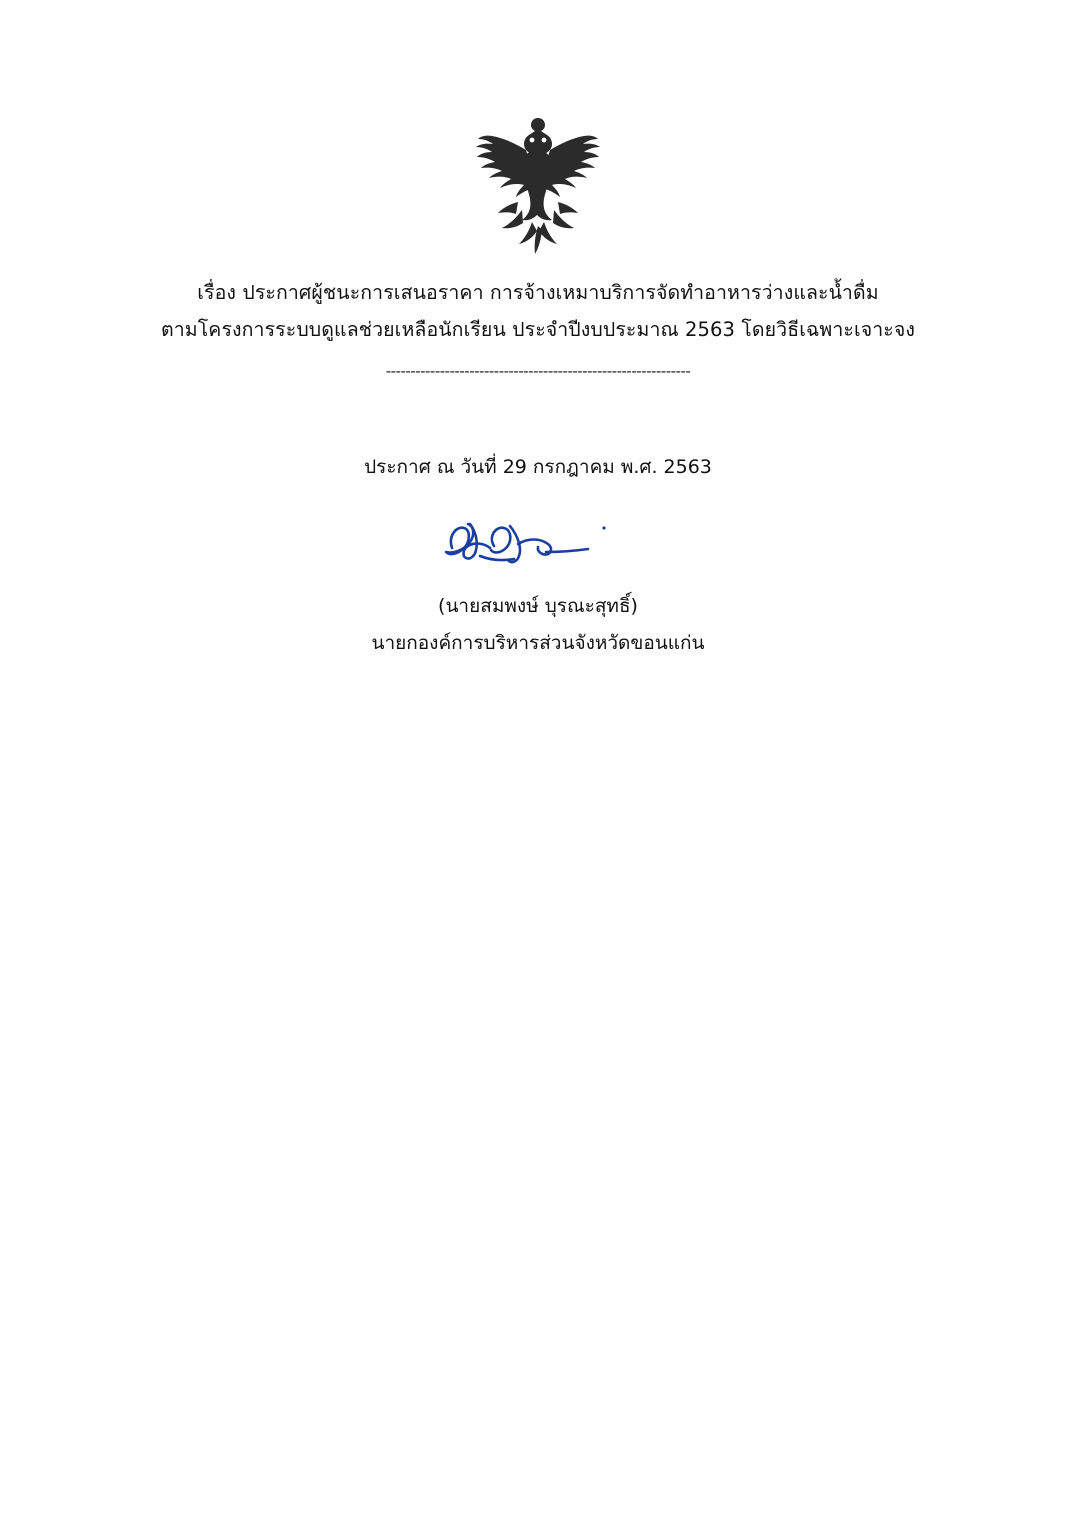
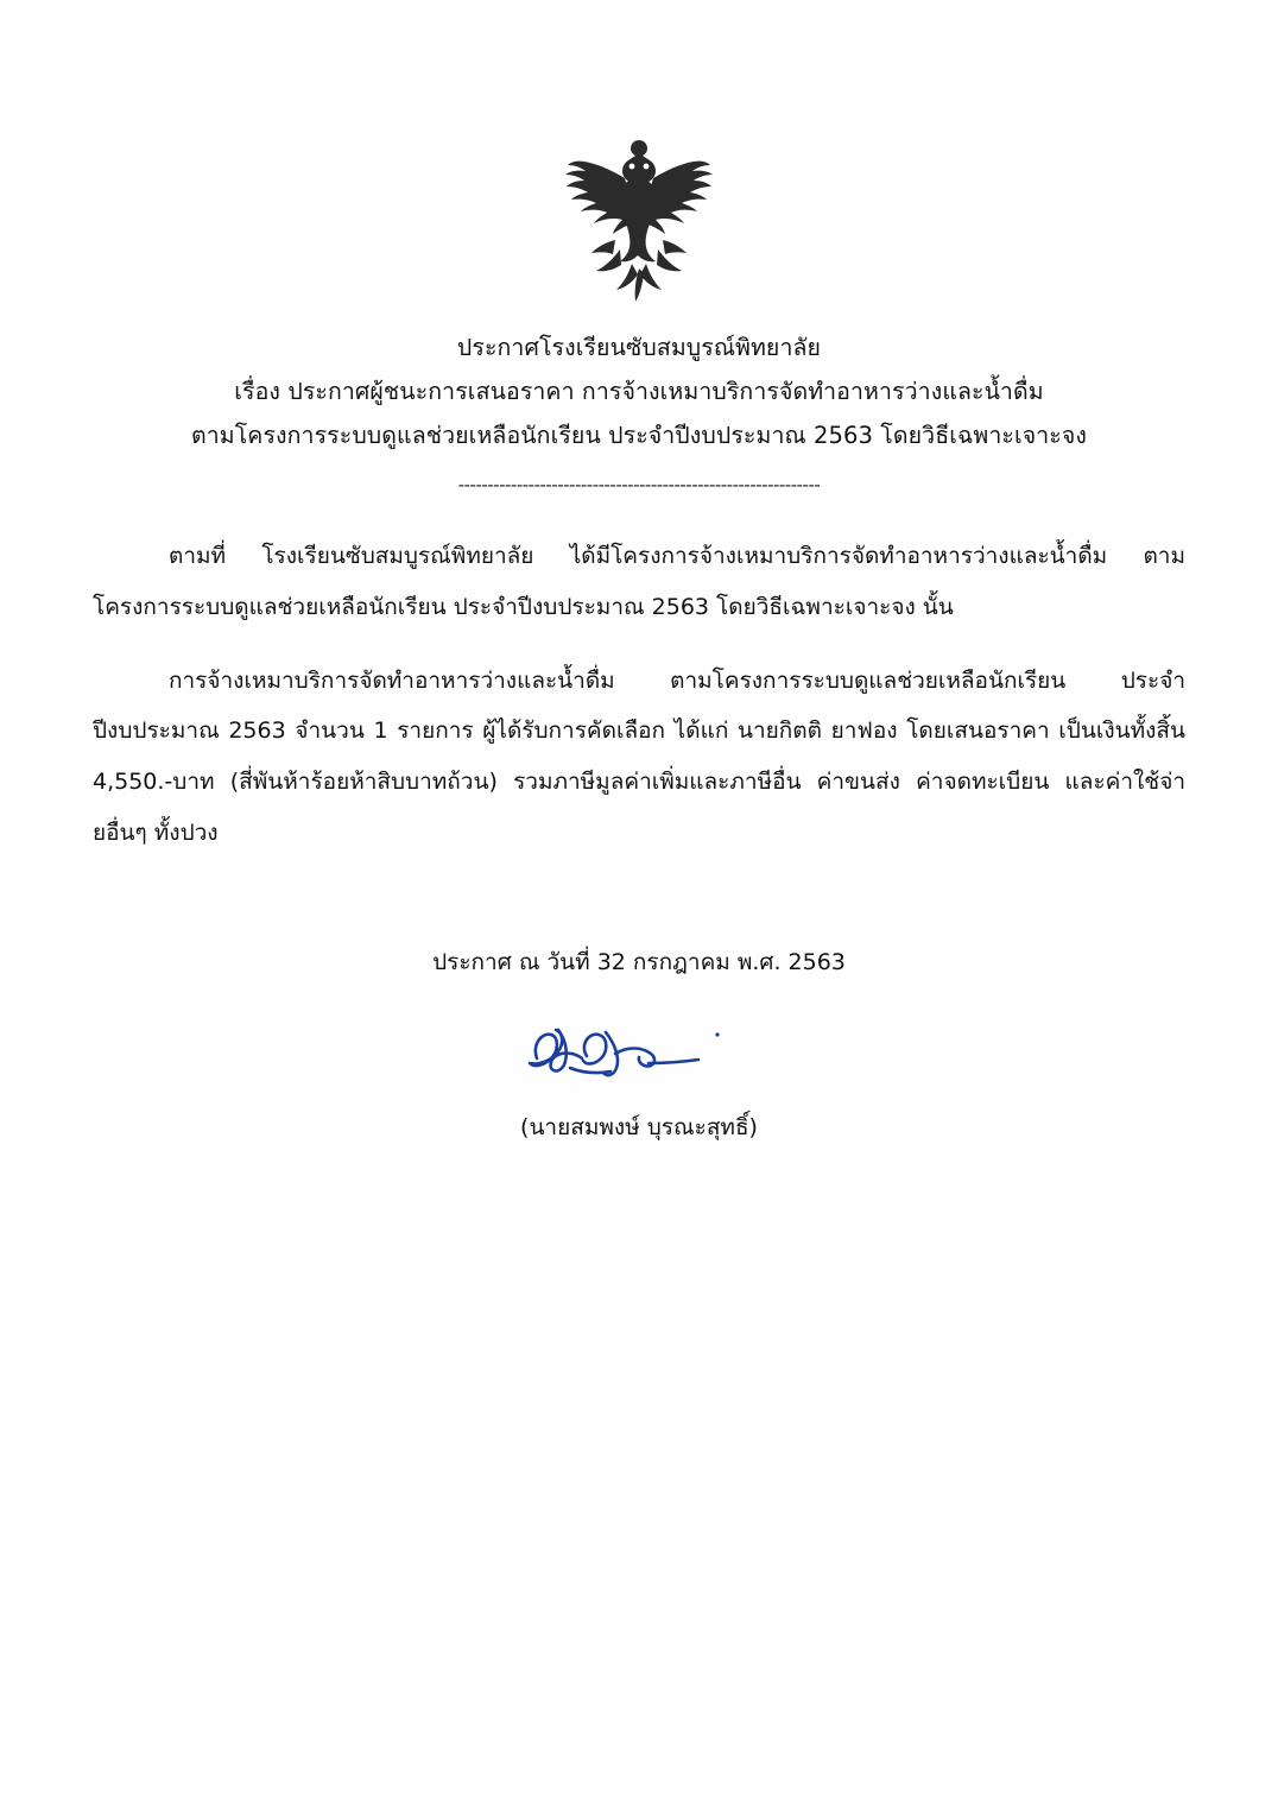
+ ประกาศโรงเรียนซับสมบูรณ์พิทยาลัย
  เรื่อง ประกาศผู้ชนะการเสนอราคา การจ้างเหมาบริการจัดทำอาหารว่างและน้ำดื่ม
  ตามโครงการระบบดูแลช่วยเหลือนักเรียน ประจำปีงบประมาณ 2563 โดยวิธีเฉพาะเจาะจง
  --------------------------------------------------------------
+ ตามที่ โรงเรียนซับสมบูรณ์พิทยาลัย ได้มีโครงการจ้างเหมาบริการจัดทำอาหารว่างและน้ำดื่ม ตามโครงการระบบดูแลช่วยเหลือนักเรียน ประจำปีงบประมาณ 2563 โดยวิธีเฉพาะเจาะจง นั้น
+ การจ้างเหมาบริการจัดทำอาหารว่างและน้ำดื่ม ตามโครงการระบบดูแลช่วยเหลือนักเรียน ประจำปีงบประมาณ 2563 จำนวน 1 รายการ ผู้ได้รับการคัดเลือก ได้แก่ นายกิตติ ยาฟอง โดยเสนอราคา เป็นเงินทั้งสิ้น 4,550.-บาท (สี่พันห้าร้อยห้าสิบบาทถ้วน) รวมภาษีมูลค่าเพิ่มและภาษีอื่น ค่าขนส่ง ค่าจดทะเบียน และค่าใช้จ่ายอื่นๆ ทั้งปวง
- ประกาศ ณ วันที่ 29 กรกฎาคม พ.ศ. 2563
+ ประกาศ ณ วันที่ 32 กรกฎาคม พ.ศ. 2563
  (นายสมพงษ์ บุรณะสุทธิ์)
- นายกองค์การบริหารส่วนจังหวัดขอนแก่น
